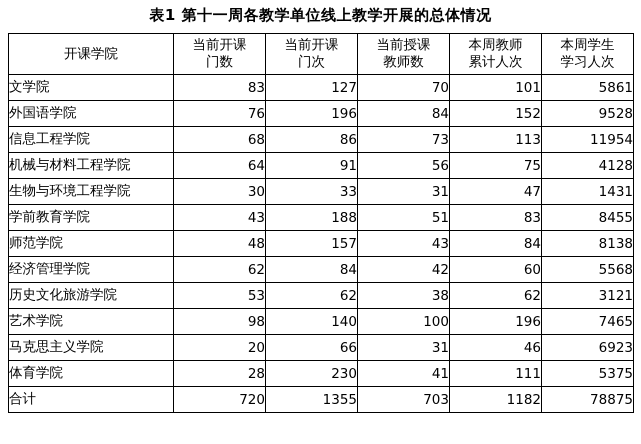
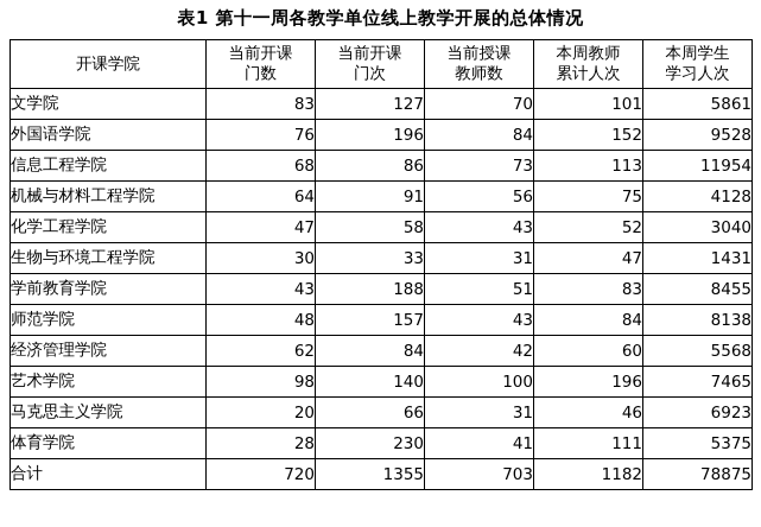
  表1 第十一周各教学单位线上教学开展的总体情况
  开课学院	当前开课 门数	当前开课 门次	当前授课 教师数	本周教师 累计人次	本周学生 学习人次
  文学院	83	127	70	101	5861
  外国语学院	76	196	84	152	9528
  信息工程学院	68	86	73	113	11954
  机械与材料工程学院	64	91	56	75	4128
+ 化学工程学院	47	58	43	52	3040
  生物与环境工程学院	30	33	31	47	1431
  学前教育学院	43	188	51	83	8455
  师范学院	48	157	43	84	8138
  经济管理学院	62	84	42	60	5568
- 历史文化旅游学院	53	62	38	62	3121
  艺术学院	98	140	100	196	7465
  马克思主义学院	20	66	31	46	6923
  体育学院	28	230	41	111	5375
  合计	720	1355	703	1182	78875
